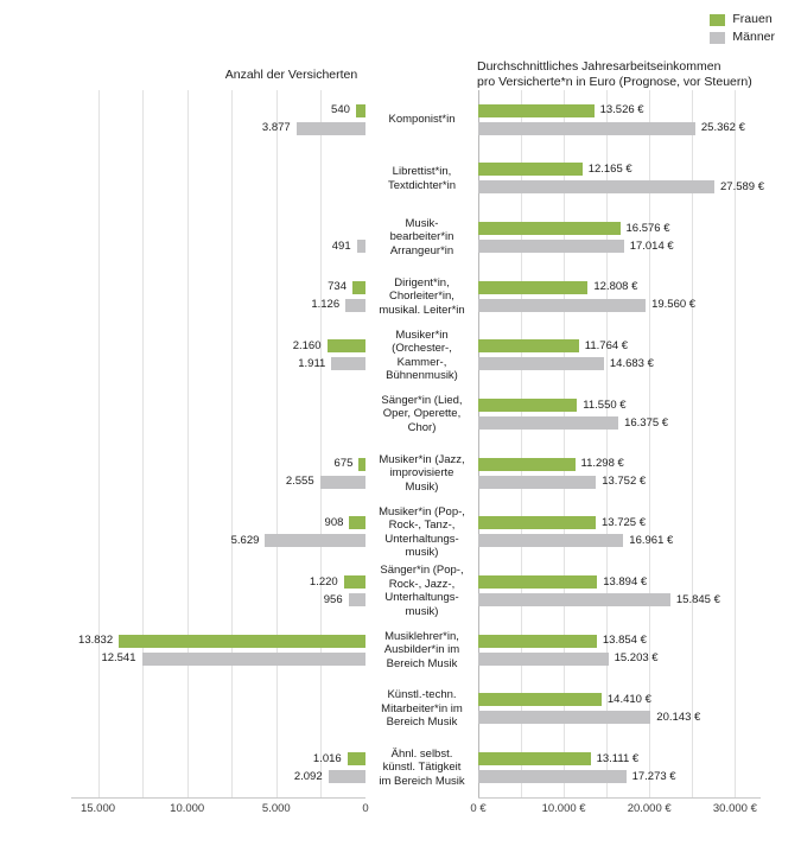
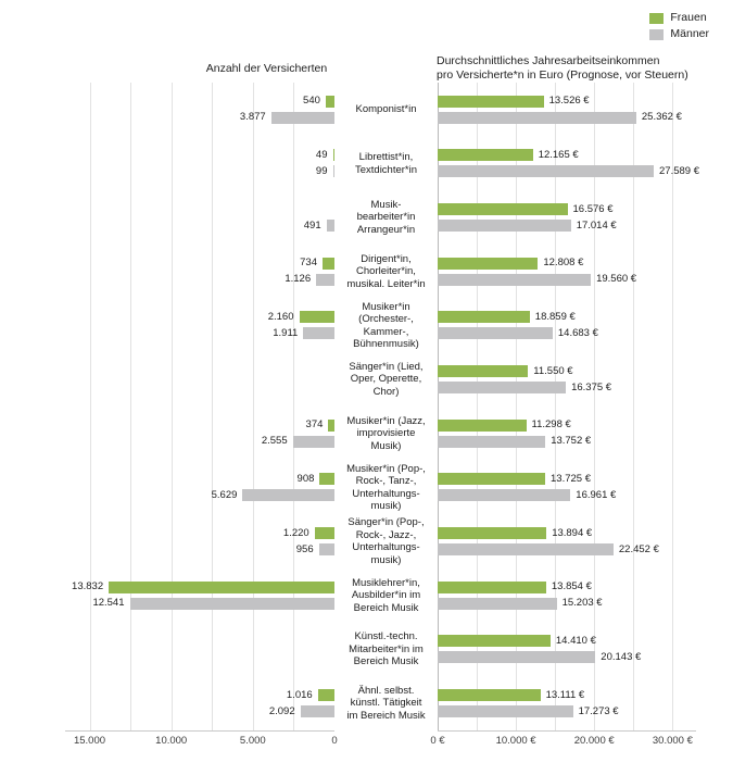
  Frauen
  Männer
  Anzahl der Versicherten
  Durchschnittliches Jahresarbeitseinkommen
  pro Versicherte*n in Euro (Prognose, vor Steuern)
  540
  3.877
+ 49
+ 99
  491
  734
  1.126
  2.160
  1.911
- 675
+ 374
  2.555
  908
  5.629
  1.220
  956
  13.832
  12.541
  1.016
  2.092
  Komponist*in
  Librettist*in,
  Textdichter*in
  Musik-
  bearbeiter*in
  Arrangeur*in
  Dirigent*in,
  Chorleiter*in,
  musikal. Leiter*in
  Musiker*in
  (Orchester-,
  Kammer-,
  Bühnenmusik)
  Sänger*in (Lied,
  Oper, Operette,
  Chor)
  Musiker*in (Jazz,
  improvisierte
  Musik)
  Musiker*in (Pop-,
  Rock-, Tanz-,
  Unterhaltungs-
  musik)
  Sänger*in (Pop-,
  Rock-, Jazz-,
  Unterhaltungs-
  musik)
  Musiklehrer*in,
  Ausbilder*in im
  Bereich Musik
  Künstl.-techn.
  Mitarbeiter*in im
  Bereich Musik
  Ähnl. selbst.
  künstl. Tätigkeit
  im Bereich Musik
  13.526 €
  25.362 €
  12.165 €
  27.589 €
  16.576 €
  17.014 €
  12.808 €
  19.560 €
- 11.764 €
+ 18.859 €
  14.683 €
  11.550 €
  16.375 €
  11.298 €
  13.752 €
  13.725 €
  16.961 €
  13.894 €
- 15.845 €
+ 22.452 €
  13.854 €
  15.203 €
  14.410 €
  20.143 €
  13.111 €
  17.273 €
  15.000
  10.000
  5.000
  0
  0 €
  10.000 €
  20.000 €
  30.000 €
